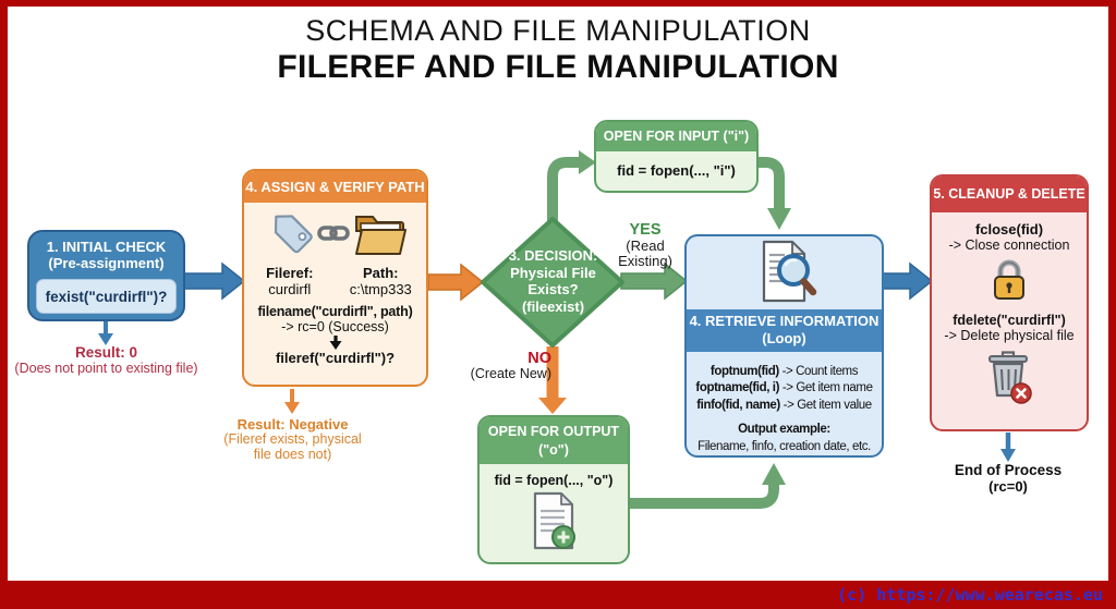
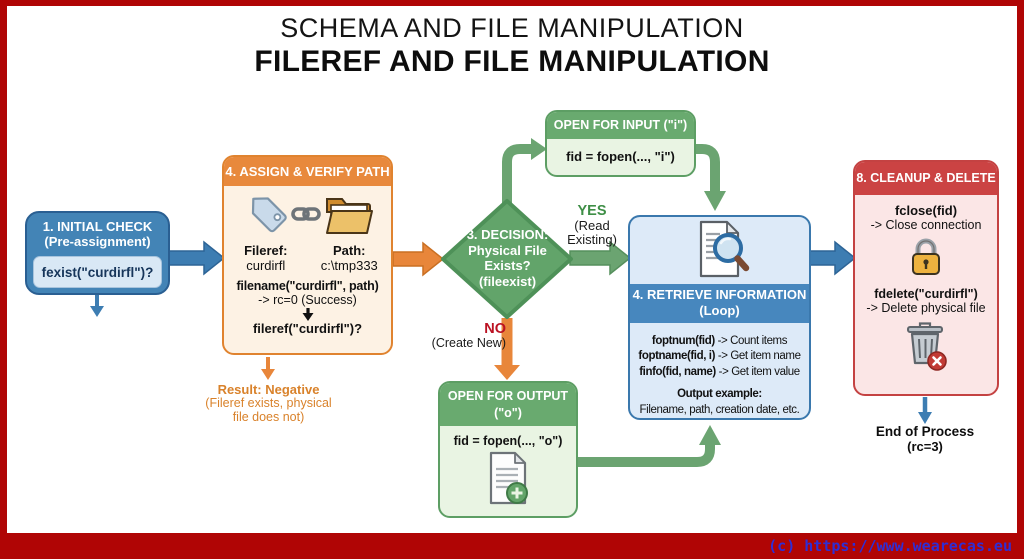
  SCHEMA AND FILE MANIPULATION
  FILEREF AND FILE MANIPULATION
  1. INITIAL CHECK
  (Pre-assignment)
  fexist("curdirfl")?
- Result: 0
- (Does not point to existing file)
  4. ASSIGN & VERIFY PATH
  Fileref:
  curdirfl
  Path:
  c:\tmp333
  filename("curdirfl", path)
  -> rc=0 (Success)
  fileref("curdirfl")?
  Result: Negative
  (Fileref exists, physical
  file does not)
  3. DECISION:
  Physical File
  Exists?
  (fileexist)
  YES
  (Read
  Existing)
  NO
  (Create New)
  OPEN FOR INPUT ("i")
  fid = fopen(..., "i")
  OPEN FOR OUTPUT
  ("o")
  fid = fopen(..., "o")
  4. RETRIEVE INFORMATION
  (Loop)
  foptnum(fid) -> Count items
  foptname(fid, i) -> Get item name
  finfo(fid, name) -> Get item value
  Output example:
- Filename, finfo, creation date, etc.
+ Filename, path, creation date, etc.
- 5. CLEANUP & DELETE
+ 8. CLEANUP & DELETE
  fclose(fid)
  -> Close connection
  fdelete("curdirfl")
  -> Delete physical file
  End of Process
- (rc=0)
+ (rc=3)
  (c) https://www.wearecas.eu
